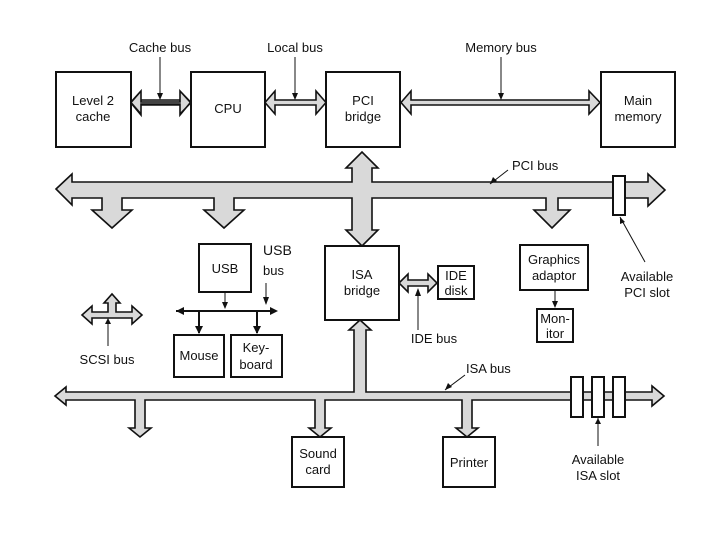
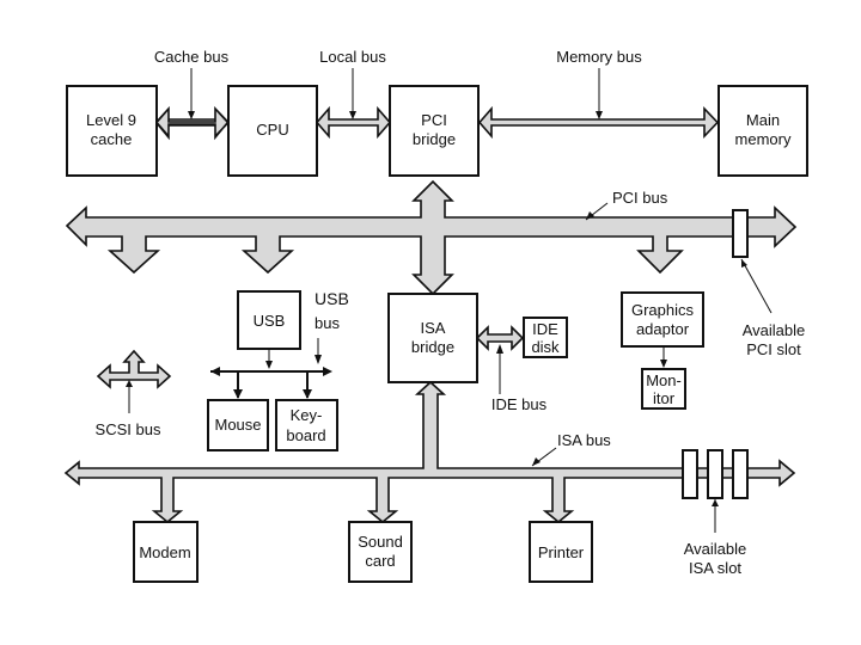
- Level 2
+ Level 9
  cache
  CPU
  PCI
  bridge
  Main
  memory
  USB
  ISA
  bridge
  IDE
  disk
  Graphics
  adaptor
  Mon-
  itor
  Mouse
  Key-
  board
+ Modem
  Sound
  card
  Printer
  Cache bus
  Local bus
  Memory bus
  PCI bus
  USB
  bus
  SCSI bus
  IDE bus
  ISA bus
  Available
  PCI slot
  Available
  ISA slot
